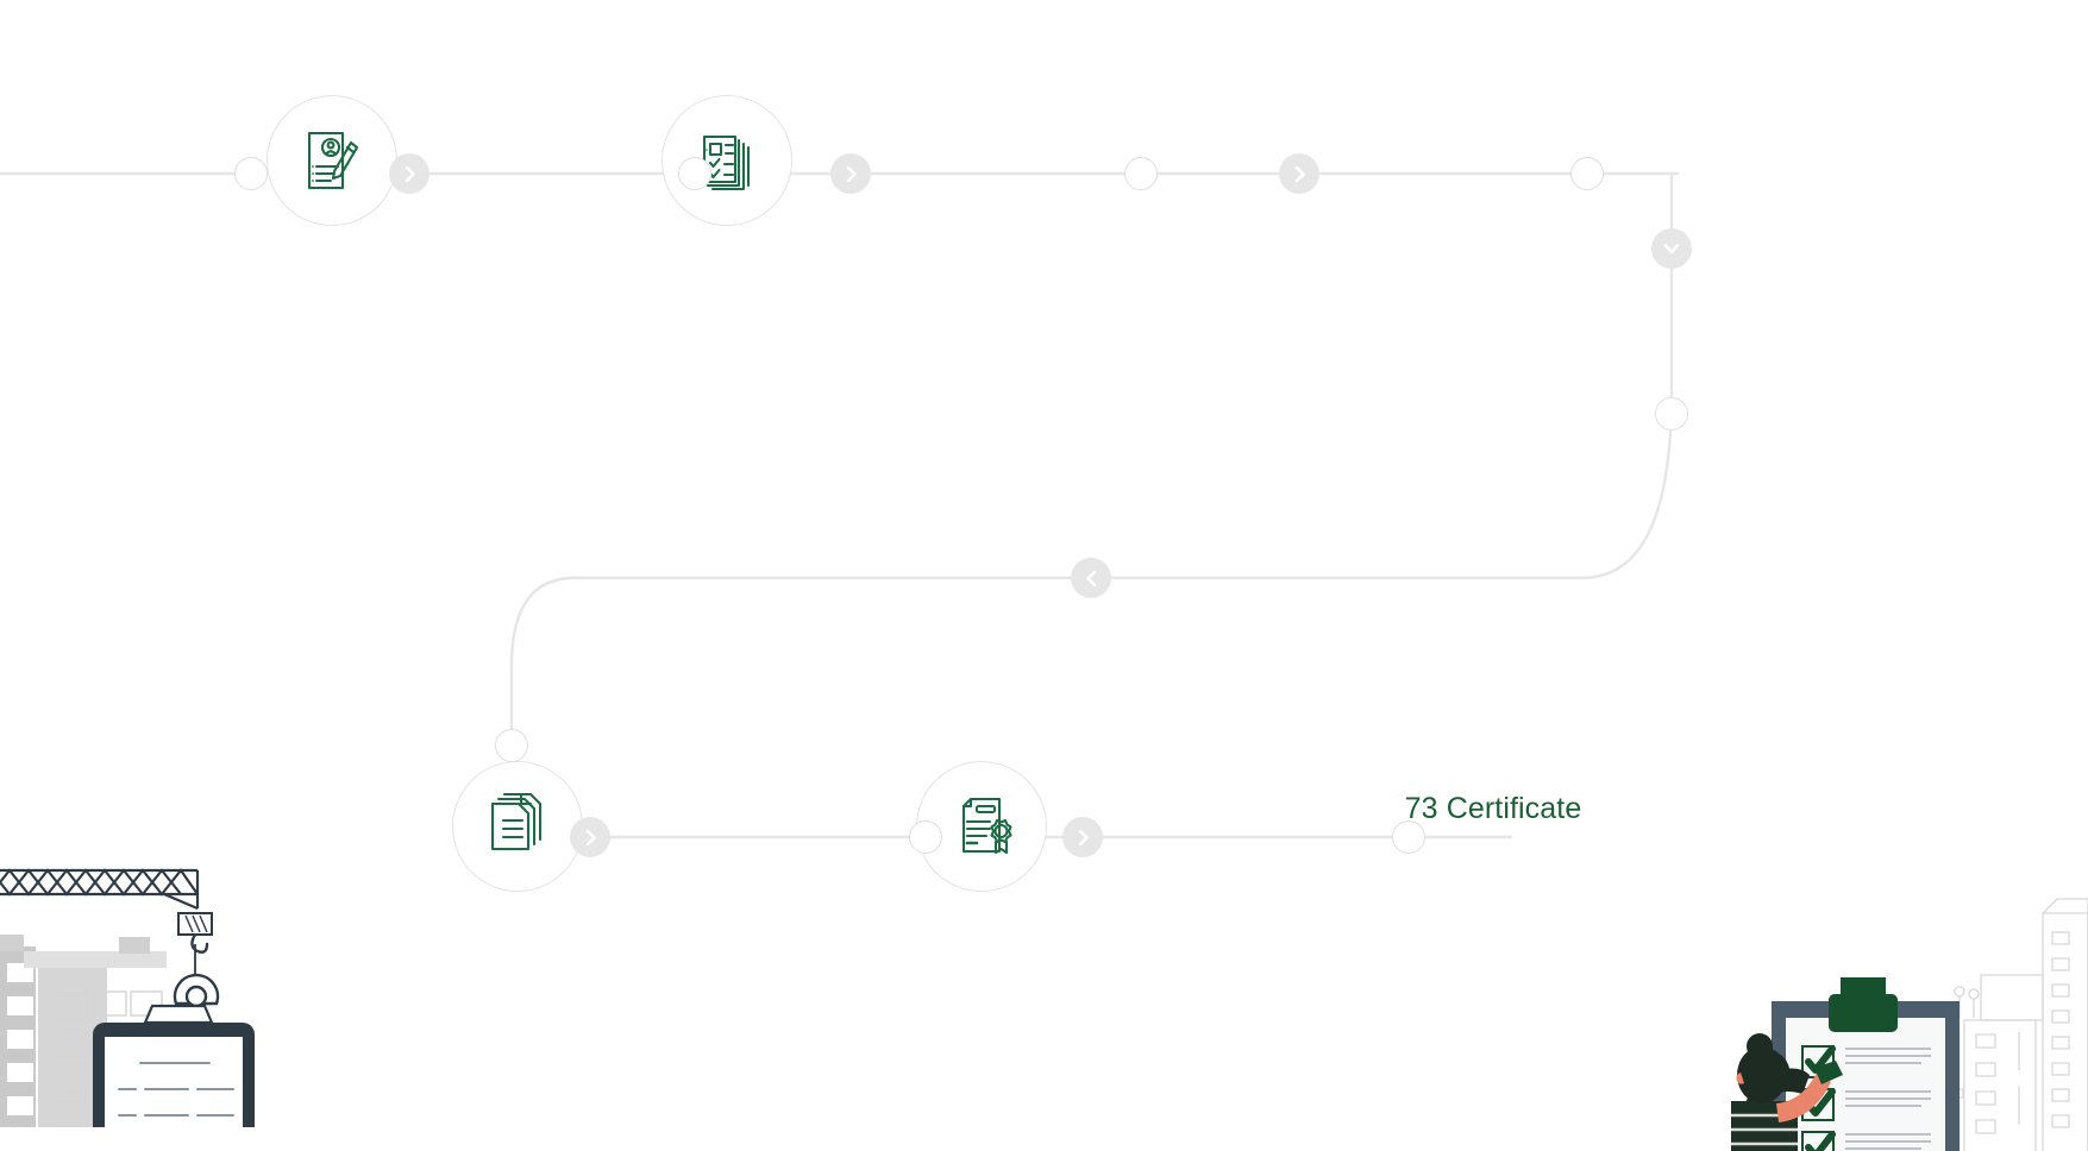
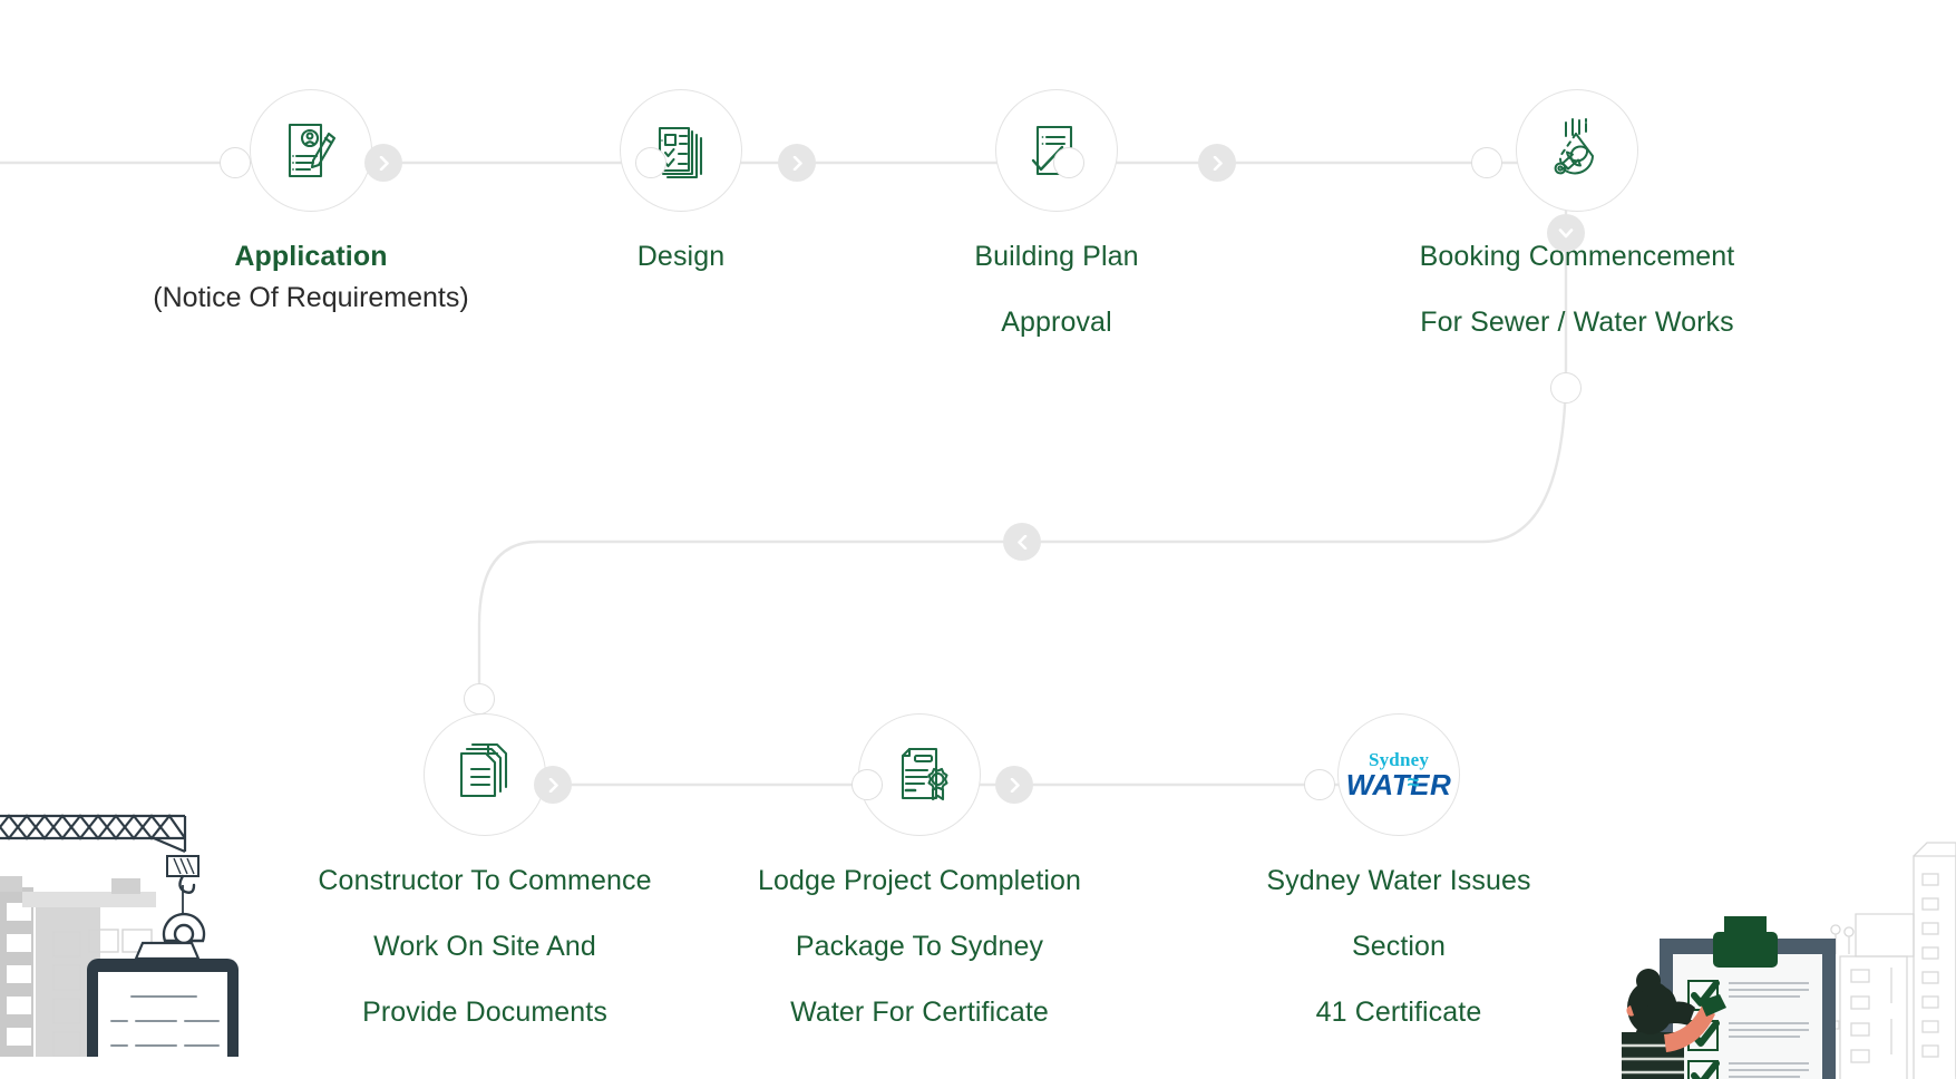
+ Application
+ (Notice Of Requirements)
+ Design
+ Building Plan
+ Approval
+ Booking Commencement
+ For Sewer / Water Works
+ Constructor To Commence
+ Work On Site And
+ Provide Documents
+ Lodge Project Completion
+ Package To Sydney
+ Water For Certificate
+ Sydney
+ WATER
+ ≈
+ Sydney Water Issues
+ Section
- 73 Certificate
+ 41 Certificate
